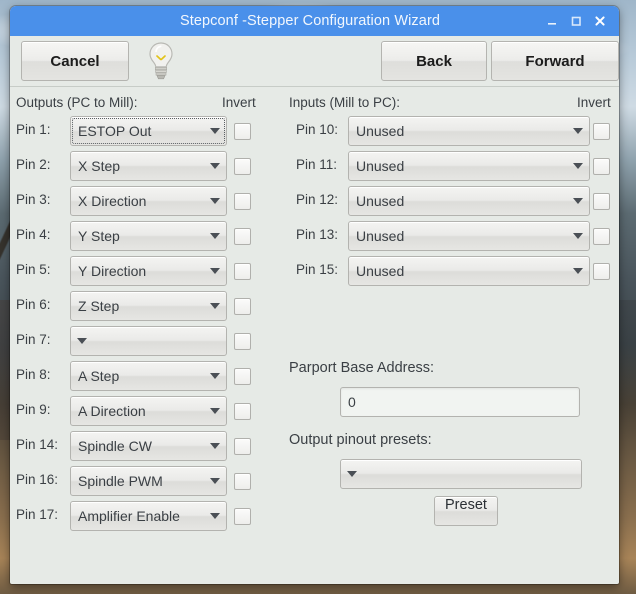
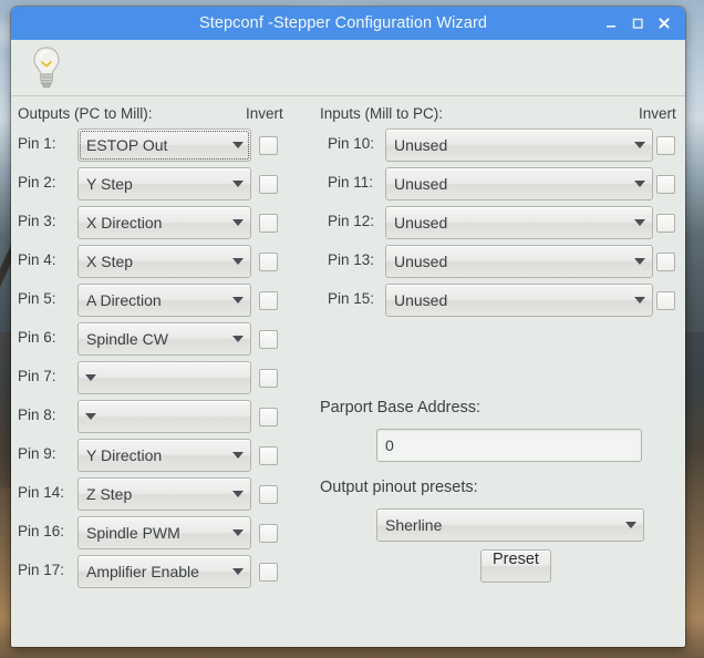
  Stepconf -Stepper Configuration Wizard
- Cancel
- Back
- Forward
  Outputs (PC to Mill):
  Invert
  Inputs (Mill to PC):
  Invert
  Pin 1:
  ESTOP Out
  Pin 2:
- X Step
+ Y Step
  Pin 3:
  X Direction
  Pin 4:
- Y Step
+ X Step
  Pin 5:
- Y Direction
+ A Direction
  Pin 6:
- Z Step
+ Spindle CW
  Pin 7:
  Pin 8:
- A Step
  Pin 9:
- A Direction
+ Y Direction
  Pin 14:
- Spindle CW
+ Z Step
  Pin 16:
  Spindle PWM
  Pin 17:
  Amplifier Enable
  Pin 10:
  Unused
  Pin 11:
  Unused
  Pin 12:
  Unused
  Pin 13:
  Unused
  Pin 15:
  Unused
  Parport Base Address:
  0
  Output pinout presets:
+ Sherline
  Preset
